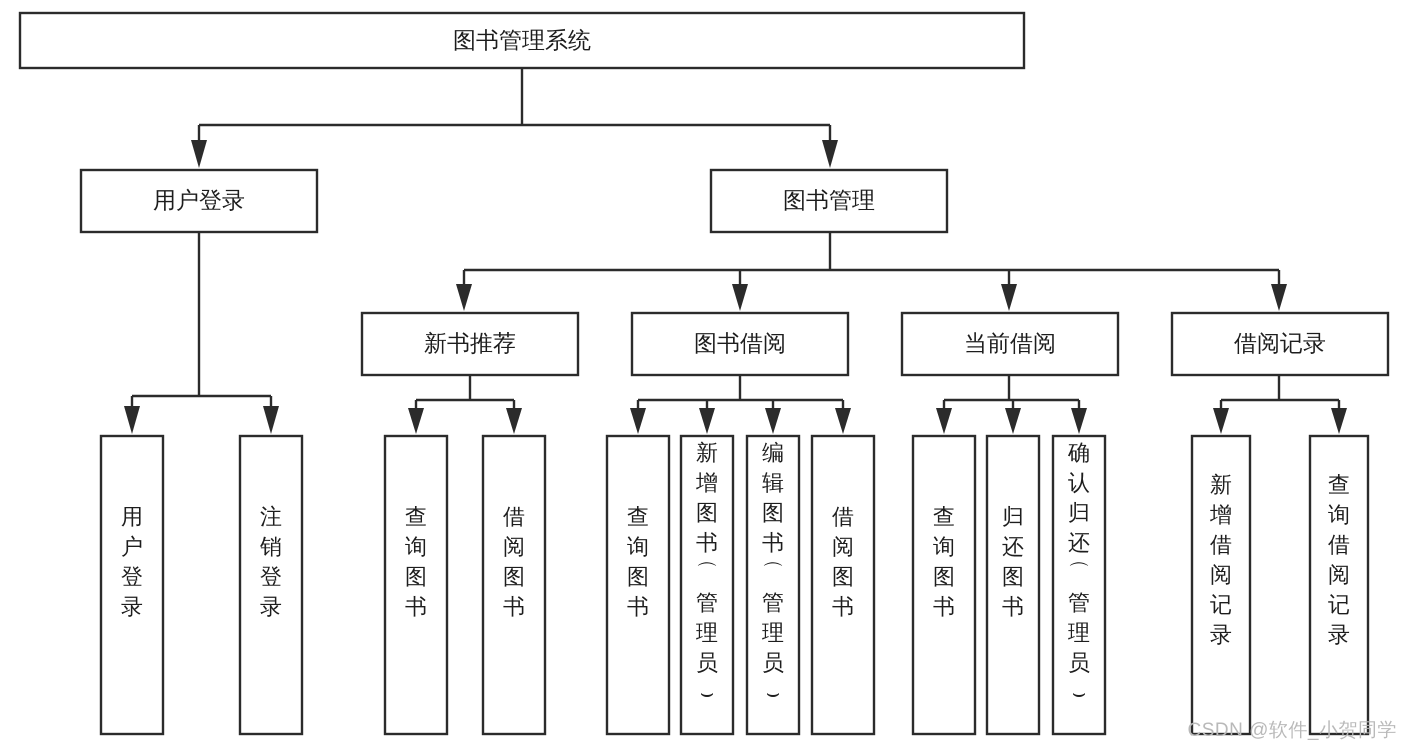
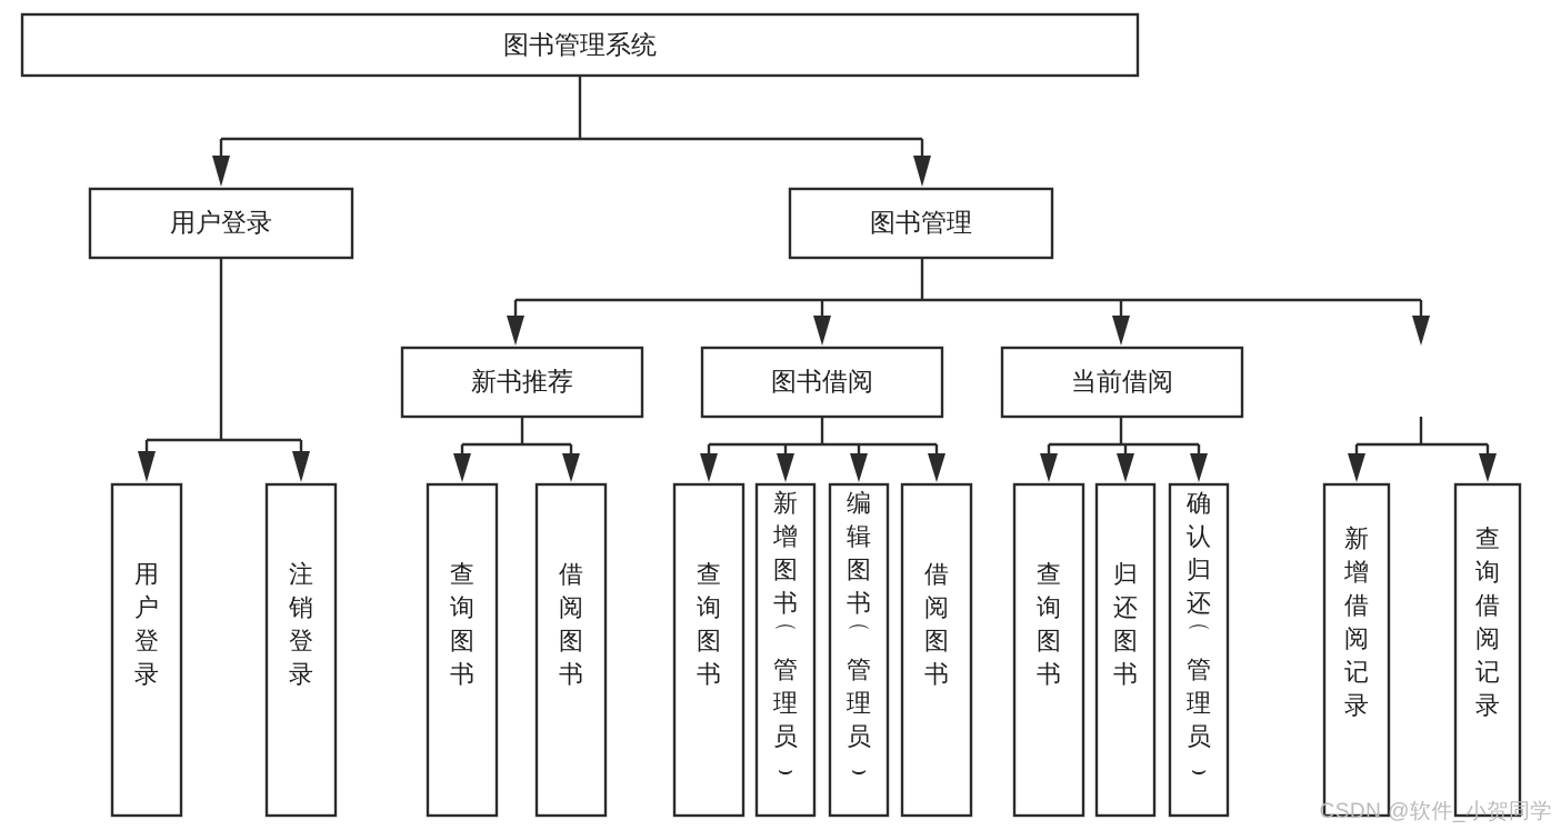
  图书管理系统
  用户登录
  图书管理
  新书推荐
  图书借阅
  当前借阅
- 借阅记录
  用户登录
  注销登录
  查询图书
  借阅图书
  查询图书
  新增图书 ⌒ 管理员 ⌣
  编辑图书 ⌒ 管理员 ⌣
  借阅图书
  查询图书
  归还图书
  确认归还 ⌒ 管理员 ⌣
  新增借阅记录
  查询借阅记录
  CSDN @软件_小贺同学
